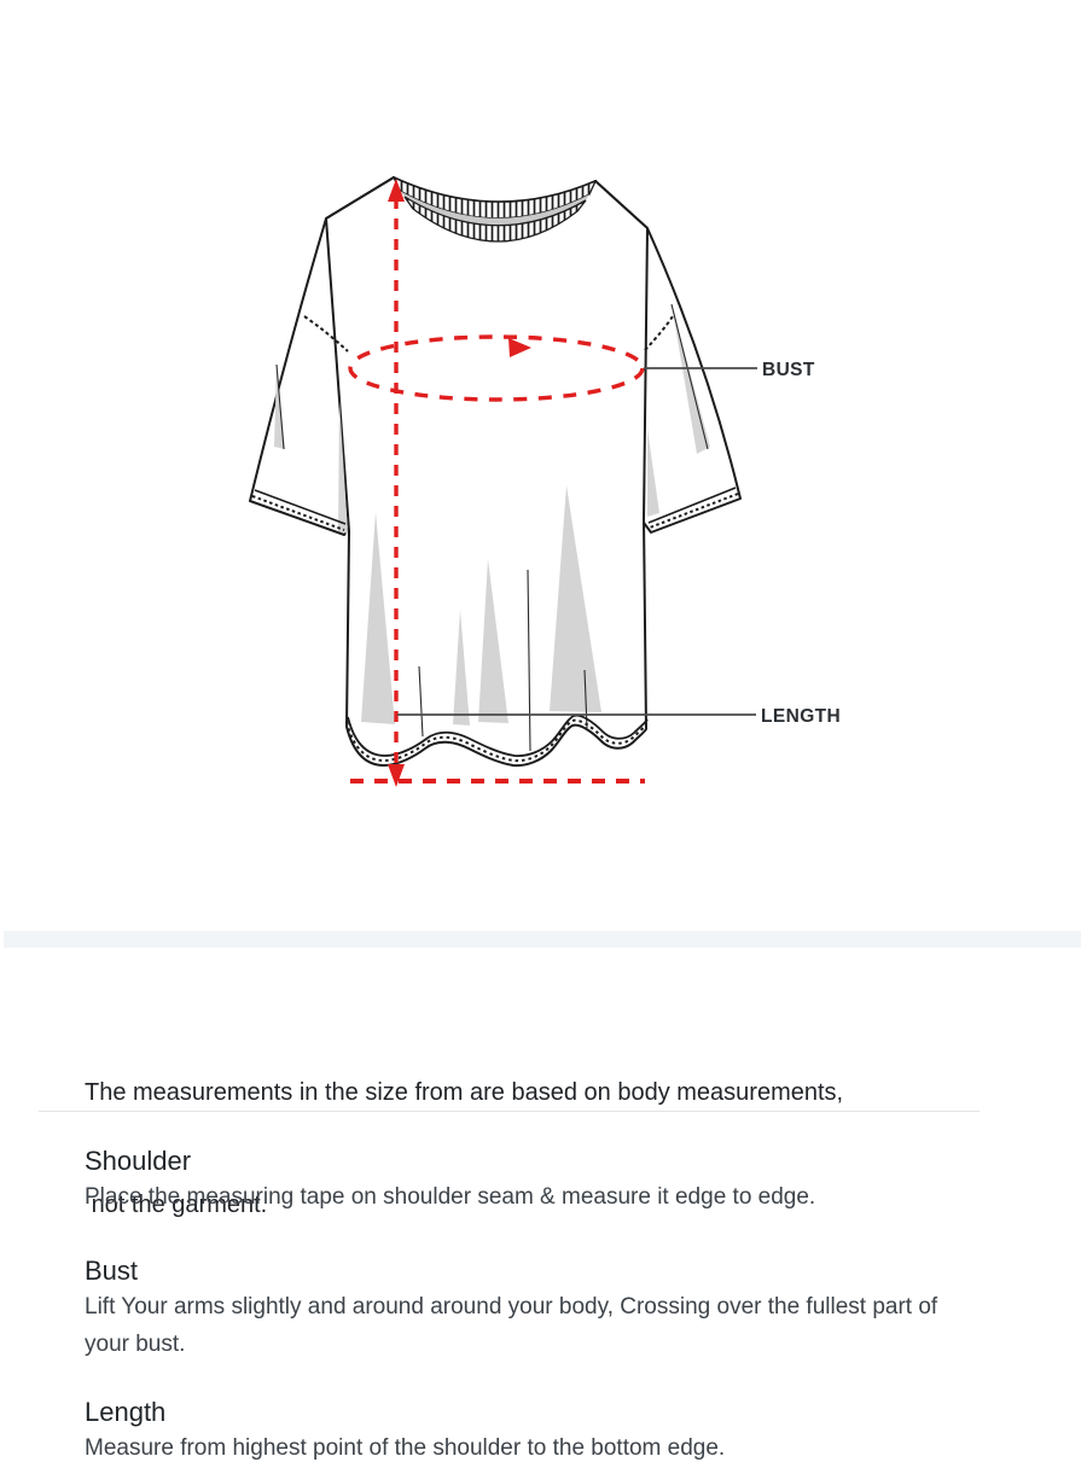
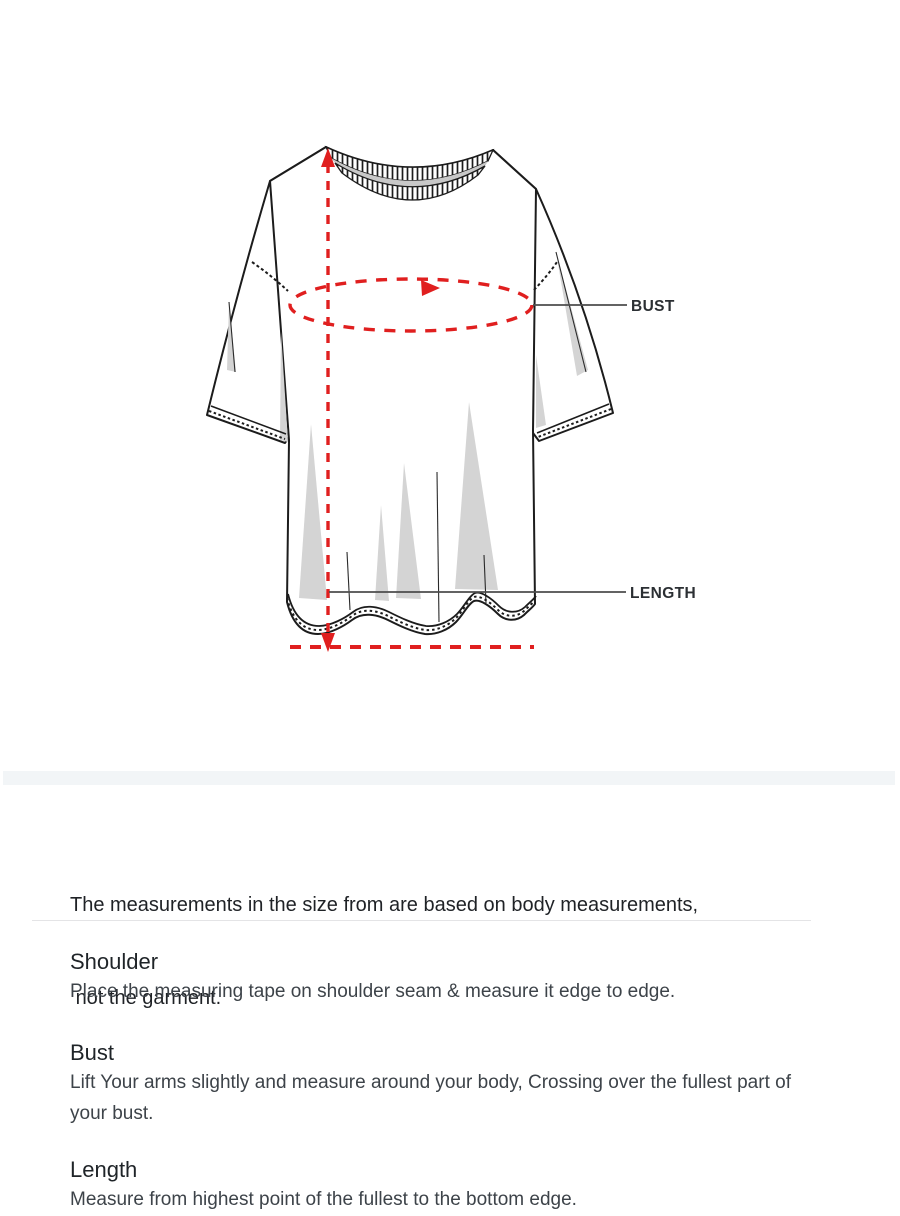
  BUST
  LENGTH
  The measurements in the size from are based on body measurements,
  not the garment.
  Shoulder
  Place the measuring tape on shoulder seam & measure it edge to edge.
  Bust
- Lift Your arms slightly and around around your body, Crossing over the fullest part of your bust.
+ Lift Your arms slightly and measure around your body, Crossing over the fullest part of your bust.
  Length
- Measure from highest point of the shoulder to the bottom edge.
+ Measure from highest point of the fullest to the bottom edge.
